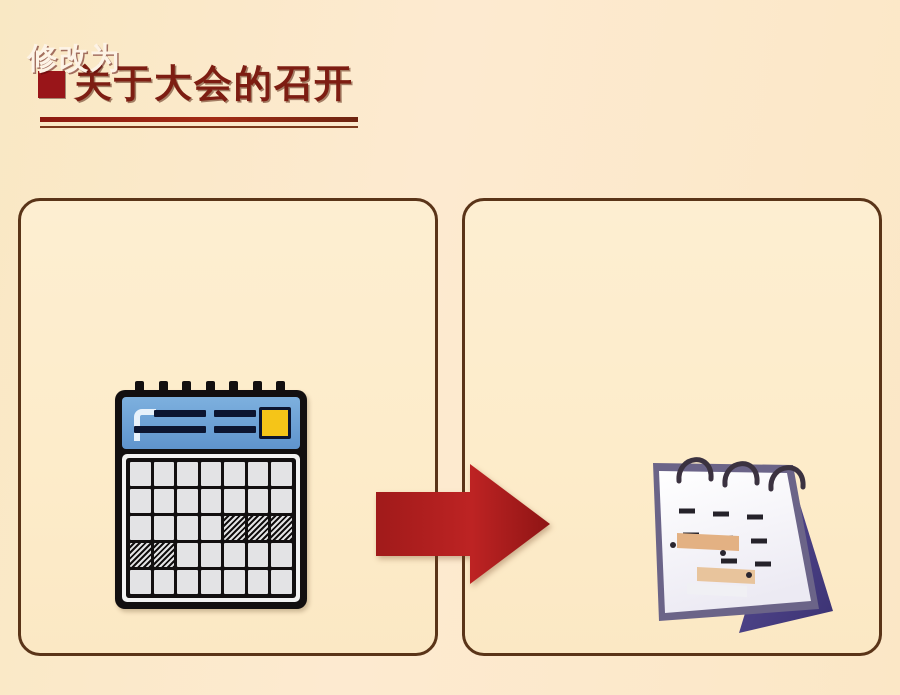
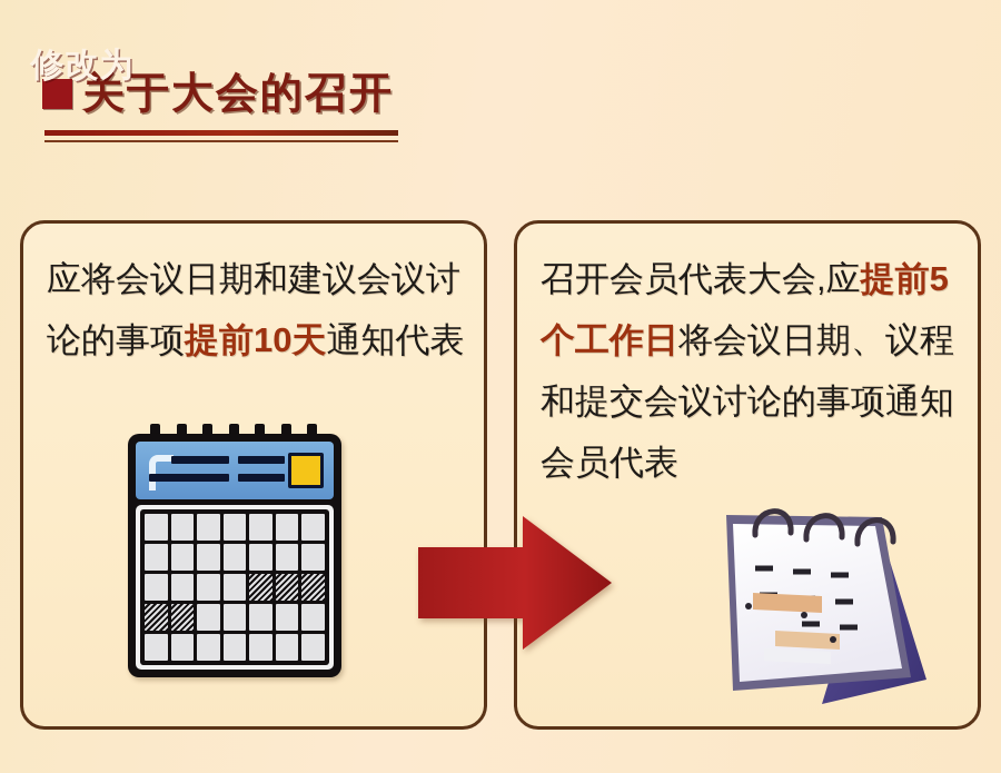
  关于大会的召开
+ 应将会议日期和建议会议讨论的事项提前10天通知代表
+ 召开会员代表大会,应提前5个工作日将会议日期、议程和提交会议讨论的事项通知会员代表
  修改为
